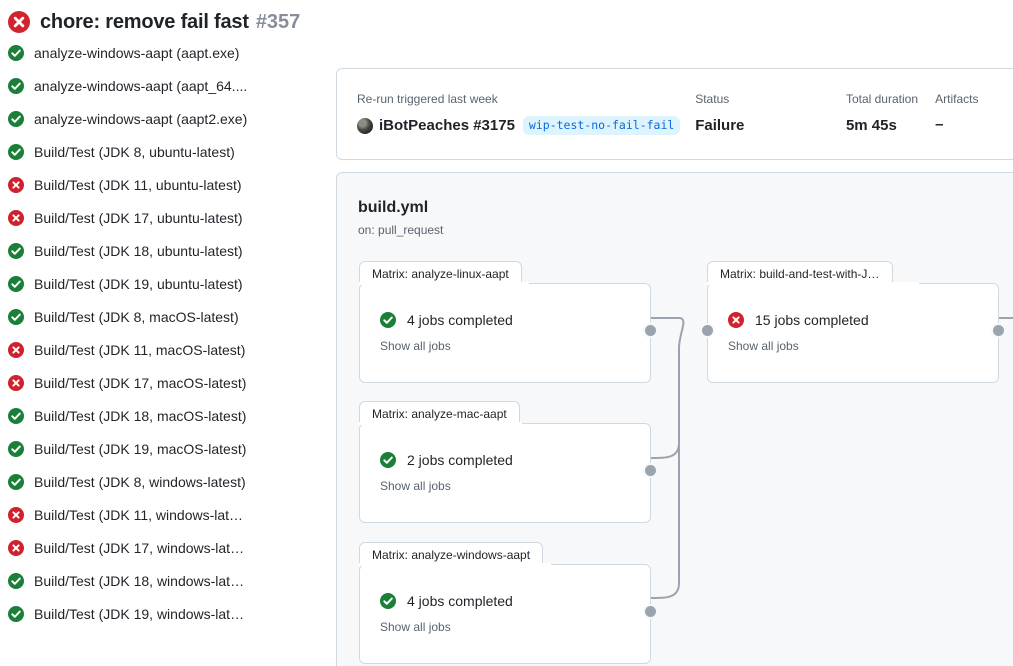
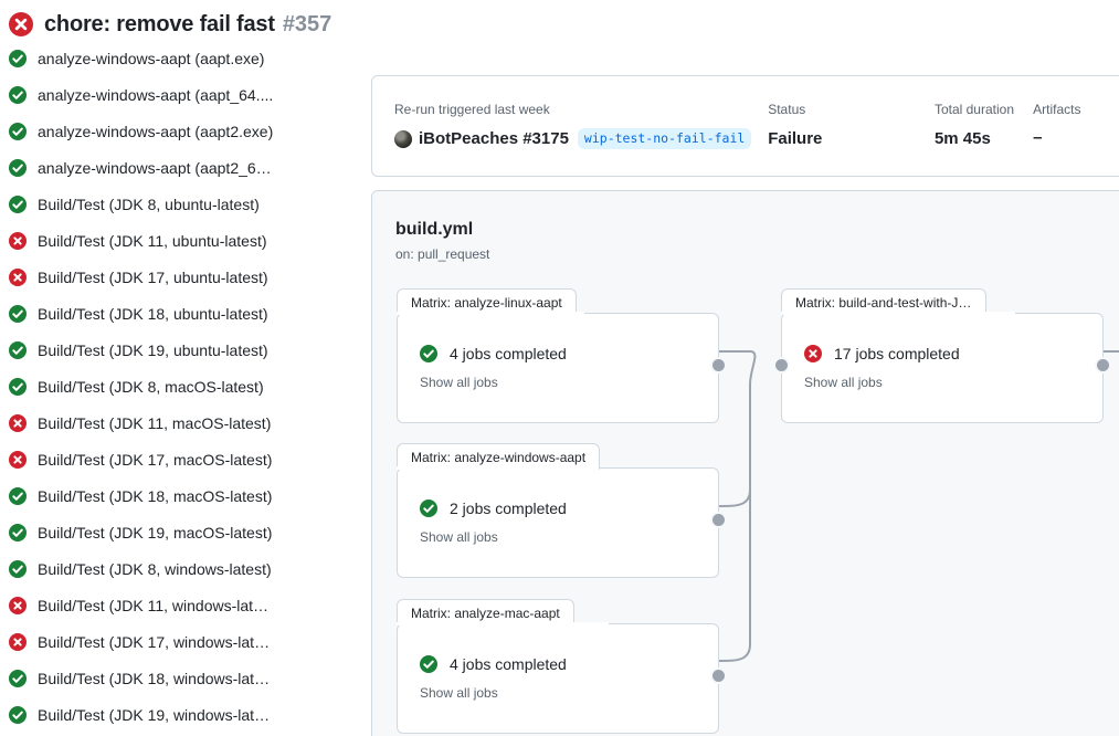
  chore: remove fail fast
  #357
  analyze-windows-aapt (aapt.exe)
  analyze-windows-aapt (aapt_64....
  analyze-windows-aapt (aapt2.exe)
+ analyze-windows-aapt (aapt2_6…
  Build/Test (JDK 8, ubuntu-latest)
  Build/Test (JDK 11, ubuntu-latest)
  Build/Test (JDK 17, ubuntu-latest)
  Build/Test (JDK 18, ubuntu-latest)
  Build/Test (JDK 19, ubuntu-latest)
  Build/Test (JDK 8, macOS-latest)
  Build/Test (JDK 11, macOS-latest)
  Build/Test (JDK 17, macOS-latest)
  Build/Test (JDK 18, macOS-latest)
  Build/Test (JDK 19, macOS-latest)
  Build/Test (JDK 8, windows-latest)
  Build/Test (JDK 11, windows-lat…
  Build/Test (JDK 17, windows-lat…
  Build/Test (JDK 18, windows-lat…
  Build/Test (JDK 19, windows-lat…
  Re-run triggered last week
  iBotPeaches #3175
  wip-test-no-fail-fail
  Status
  Failure
  Total duration
  5m 45s
  Artifacts
  –
  build.yml
  on: pull_request
  Matrix: analyze-linux-aapt
  4 jobs completed
  Show all jobs
- Matrix: analyze-mac-aapt
+ Matrix: analyze-windows-aapt
  2 jobs completed
  Show all jobs
- Matrix: analyze-windows-aapt
+ Matrix: analyze-mac-aapt
  4 jobs completed
  Show all jobs
  Matrix: build-and-test-with-Jav
- 15 jobs completed
+ 17 jobs completed
  Show all jobs
